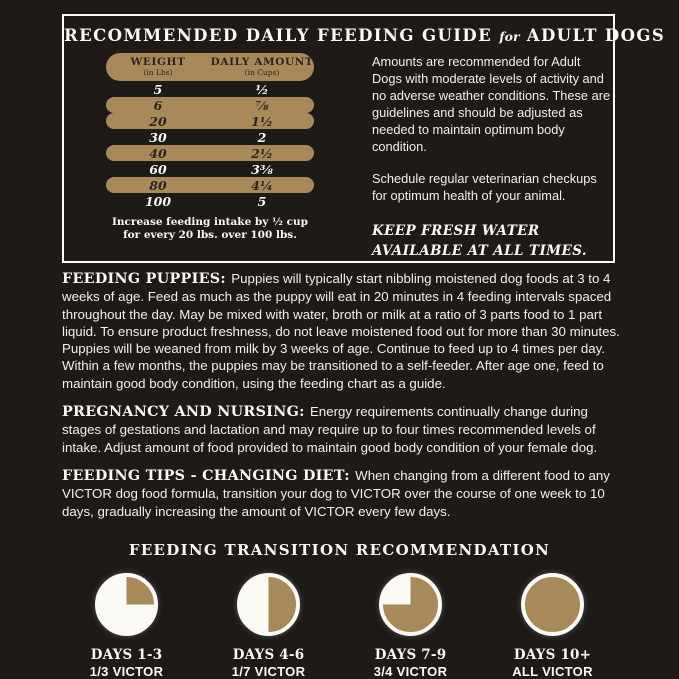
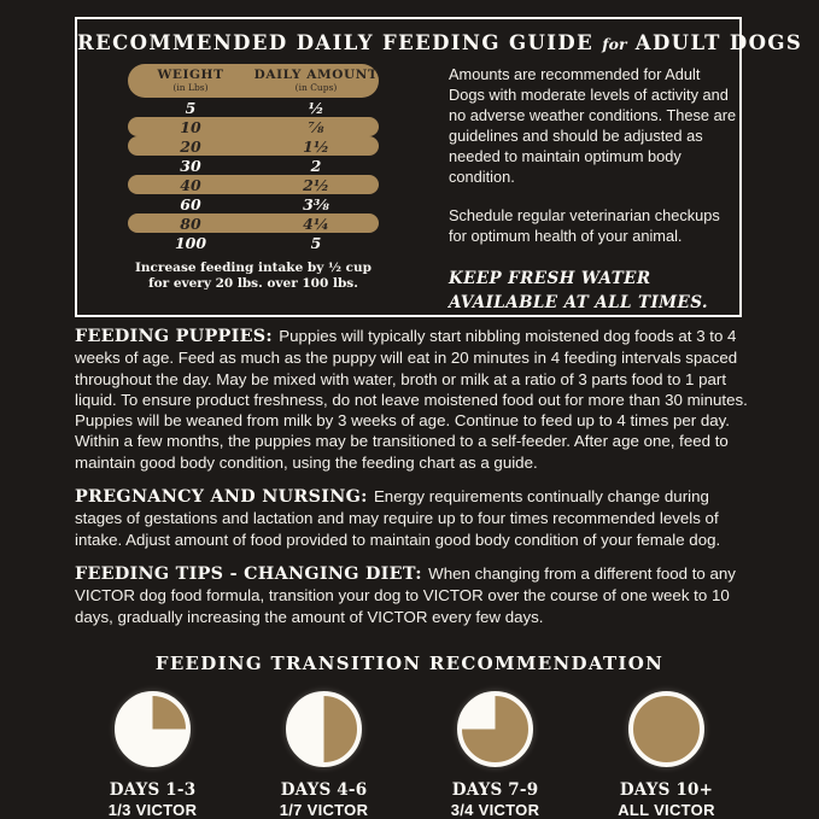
  RECOMMENDED DAILY FEEDING GUIDE for ADULT DOGS
  WEIGHT
  (in Lbs)
  DAILY AMOUNT
  (in Cups)
  5
  ½
- 6
+ 10
  ⅞
  20
  1½
  30
  2
  40
  2½
  60
  3⅜
  80
  4¼
  100
  5
  Increase feeding intake by ½ cup
  for every 20 lbs. over 100 lbs.
  Amounts are recommended for Adult Dogs with moderate levels of activity and no adverse weather conditions. These are guidelines and should be adjusted as needed to maintain optimum body condition.
  Schedule regular veterinarian checkups for optimum health of your animal.
  KEEP FRESH WATER AVAILABLE AT ALL TIMES.
  FEEDING PUPPIES: Puppies will typically start nibbling moistened dog foods at 3 to 4 weeks of age. Feed as much as the puppy will eat in 20 minutes in 4 feeding intervals spaced throughout the day. May be mixed with water, broth or milk at a ratio of 3 parts food to 1 part liquid. To ensure product freshness, do not leave moistened food out for more than 30 minutes. Puppies will be weaned from milk by 3 weeks of age. Continue to feed up to 4 times per day. Within a few months, the puppies may be transitioned to a self-feeder. After age one, feed to maintain good body condition, using the feeding chart as a guide.
  PREGNANCY AND NURSING: Energy requirements continually change during stages of gestations and lactation and may require up to four times recommended levels of intake. Adjust amount of food provided to maintain good body condition of your female dog.
  FEEDING TIPS - CHANGING DIET: When changing from a different food to any VICTOR dog food formula, transition your dog to VICTOR over the course of one week to 10 days, gradually increasing the amount of VICTOR every few days.
  FEEDING TRANSITION RECOMMENDATION
  DAYS 1-3
  1/3 VICTOR
  DAYS 4-6
  1/7 VICTOR
  DAYS 7-9
  3/4 VICTOR
  DAYS 10+
  ALL VICTOR
